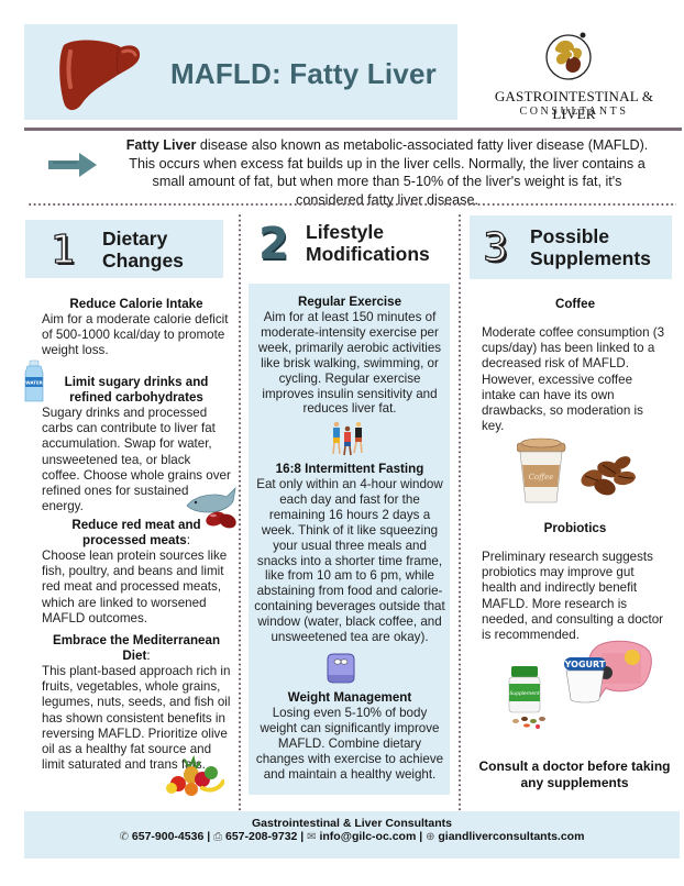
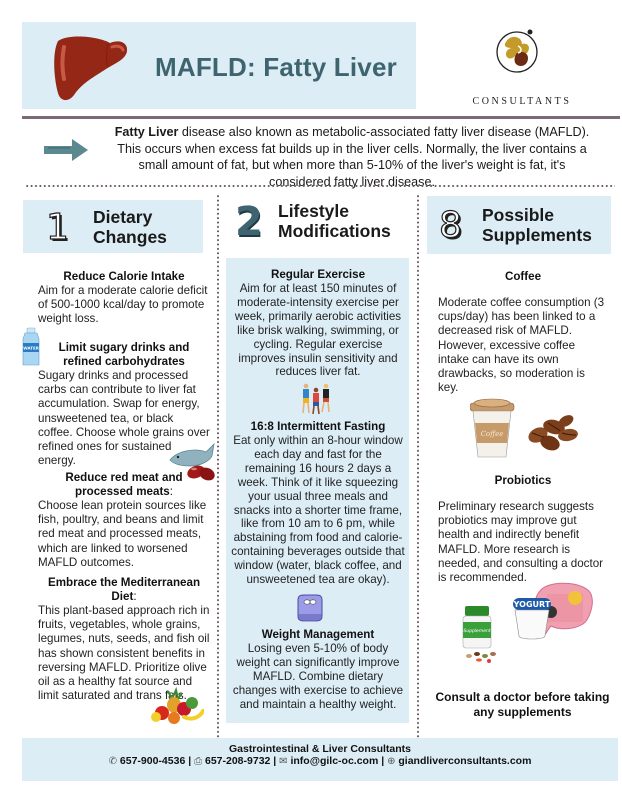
  MAFLD: Fatty Liver
- GASTROINTESTINAL & LIVER
  CONSULTANTS
  Fatty Liver disease also known as metabolic-associated fatty liver disease (MAFLD). This occurs when excess fat builds up in the liver cells. Normally, the liver contains a small amount of fat, but when more than 5-10% of the liver's weight is fat, it's considered fatty liver disease.
  1
  Dietary
  Changes
  2
  Lifestyle
  Modifications
- 3
+ 8
  Possible
  Supplements
  Reduce Calorie Intake
  Aim for a moderate calorie deficit of 500-1000 kcal/day to promote weight loss.
  Limit sugary drinks and refined carbohydrates
- Sugary drinks and processed carbs can contribute to liver fat accumulation. Swap for water, unsweetened tea, or black coffee. Choose whole grains over refined ones for sustained energy.
+ Sugary drinks and processed carbs can contribute to liver fat accumulation. Swap for energy, unsweetened tea, or black coffee. Choose whole grains over refined ones for sustained energy.
  Reduce red meat and processed meats:
  Choose lean protein sources like fish, poultry, and beans and limit red meat and processed meats, which are linked to worsened MAFLD outcomes.
  Embrace the Mediterranean Diet:
  This plant-based approach rich in fruits, vegetables, whole grains, legumes, nuts, seeds, and fish oil has shown consistent benefits in reversing MAFLD. Prioritize olive oil as a healthy fat source and limit saturated and trans ft.
  Regular Exercise
  Aim for at least 150 minutes of moderate-intensity exercise per week, primarily aerobic activities like brisk walking, swimming, or cycling. Regular exercise improves insulin sensitivity and reduces liver fat.
  16:8 Intermittent Fasting
- Eat only within an 4-hour window each day and fast for the remaining 16 hours 2 days a week. Think of it like squeezing your usual three meals and snacks into a shorter time frame, like from 10 am to 6 pm, while abstaining from food and calorie-containing beverages outside that window (water, black coffee, and unsweetened tea are okay).
+ Eat only within an 8-hour window each day and fast for the remaining 16 hours 2 days a week. Think of it like squeezing your usual three meals and snacks into a shorter time frame, like from 10 am to 6 pm, while abstaining from food and calorie-containing beverages outside that window (water, black coffee, and unsweetened tea are okay).
  Weight Management
  Losing even 5-10% of body weight can significantly improve MAFLD. Combine dietary changes with exercise to achieve and maintain a healthy weight.
  Coffee
  Moderate coffee consumption (3 cups/day) has been linked to a decreased risk of MAFLD. However, excessive coffee intake can have its own drawbacks, so moderation is key.
  Coffee
  Probiotics
  Preliminary research suggests probiotics may improve gut health and indirectly benefit MAFLD. More research is needed, and consulting a doctor is recommended.
  YOGURT
  Consult a doctor before taking any supplements
  Gastrointestinal & Liver Consultants
  ✆ 657-900-4536 | ⎙ 657-208-9732 | ✉ info@gilc-oc.com | ⊕ giandliverconsultants.com
